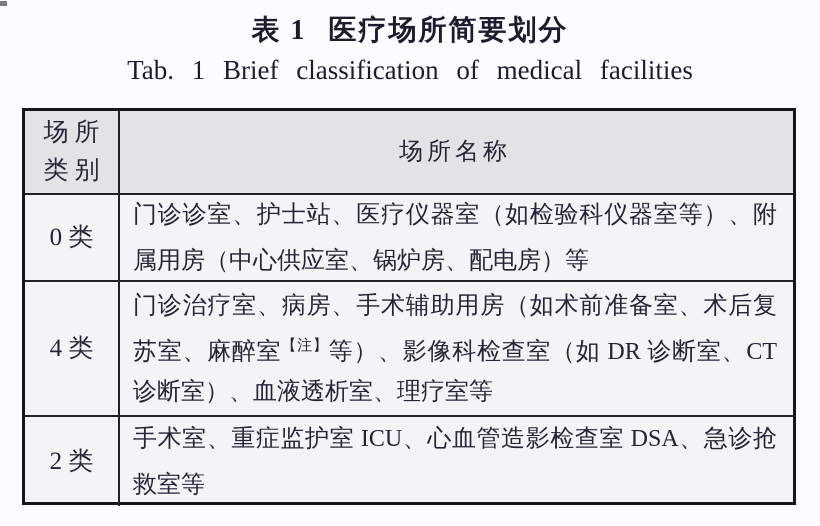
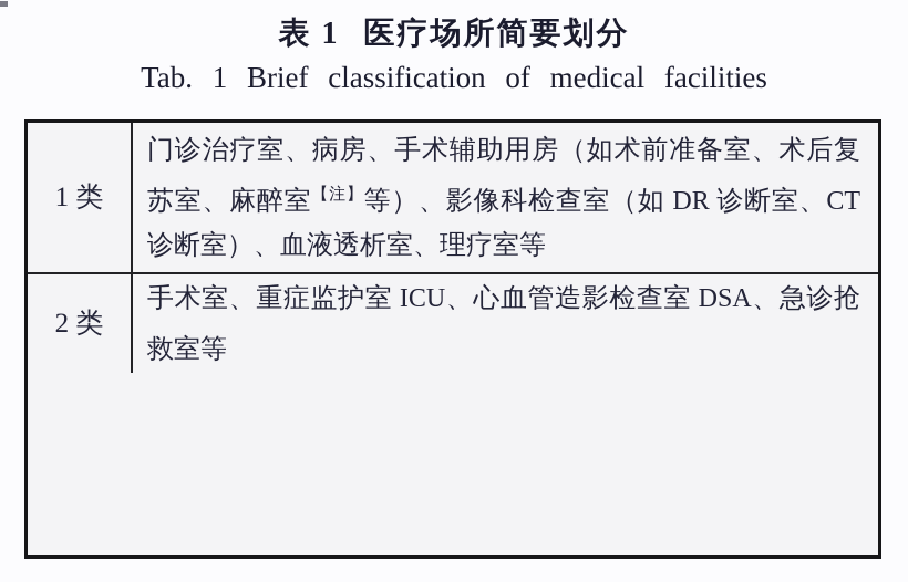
  表 1 医疗场所简要划分
  Tab. 1 Brief classification of medical facilities
- 场所
- 类别
- 场所名称
- 0 类
- 门诊诊室、护士站、医疗仪器室（如检验科仪器室等）、附属用房（中心供应室、锅炉房、配电房）等
- 4 类
+ 1 类
  门诊治疗室、病房、手术辅助用房（如术前准备室、术后复苏室、麻醉室【注】等）、影像科检查室（如 DR 诊断室、CT 诊断室）、血液透析室、理疗室等
  2 类
  手术室、重症监护室 ICU、心血管造影检查室 DSA、急诊抢救室等
